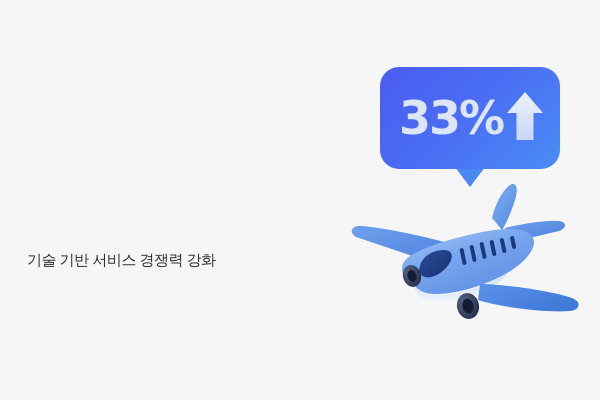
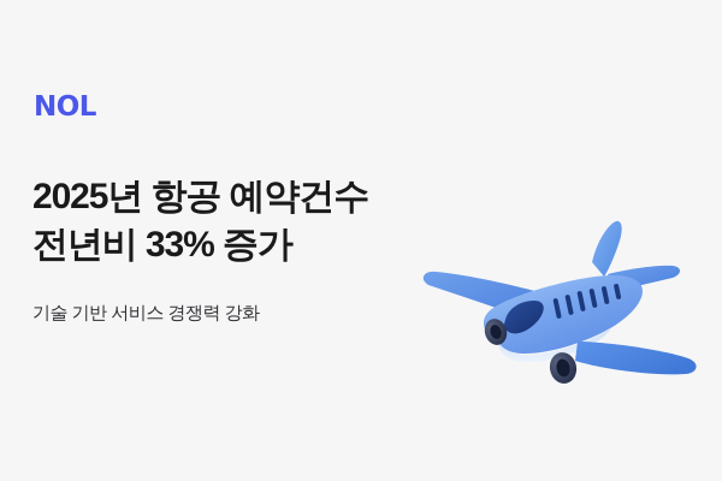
+ NOL
+ 2025년 항공 예약건수
+ 전년비 33% 증가
  기술 기반 서비스 경쟁력 강화
- 33%
